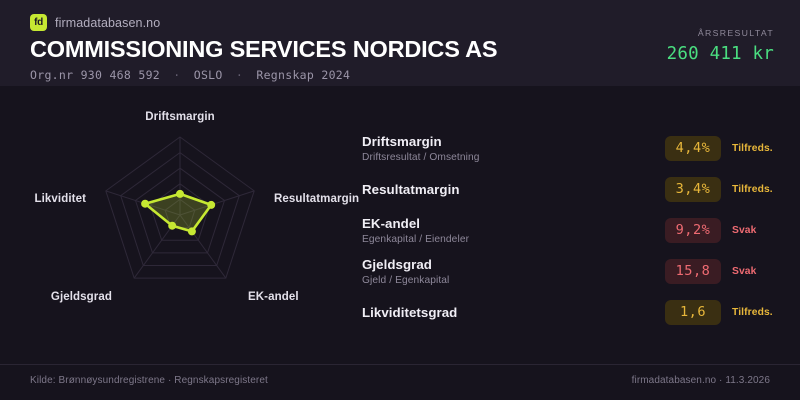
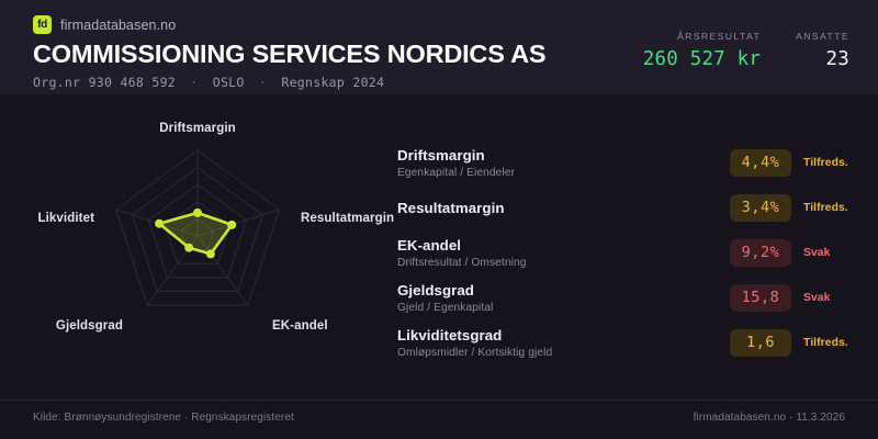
  fd
  firmadatabasen.no
  COMMISSIONING SERVICES NORDICS AS
  Org.nr 930 468 592 · OSLO · Regnskap 2024
  ÅRSRESULTAT
- 260 411 kr
+ 260 527 kr
+ ANSATTE
+ 23
  Driftsmargin
  Resultatmargin
  EK-andel
  Gjeldsgrad
  Likviditet
  Driftsmargin
- Driftsresultat / Omsetning
+ Egenkapital / Eiendeler
  4,4%
  Tilfreds.
  Resultatmargin
  3,4%
  Tilfreds.
  EK-andel
- Egenkapital / Eiendeler
+ Driftsresultat / Omsetning
  9,2%
  Svak
  Gjeldsgrad
  Gjeld / Egenkapital
  15,8
  Svak
  Likviditetsgrad
+ Omløpsmidler / Kortsiktig gjeld
  1,6
  Tilfreds.
  Kilde: Brønnøysundregistrene · Regnskapsregisteret
  firmadatabasen.no · 11.3.2026
